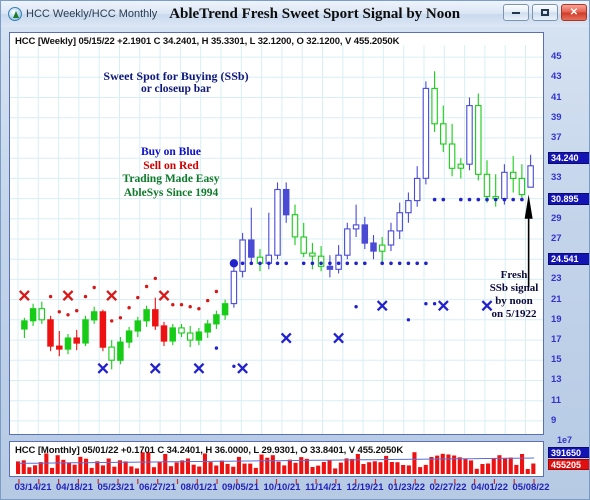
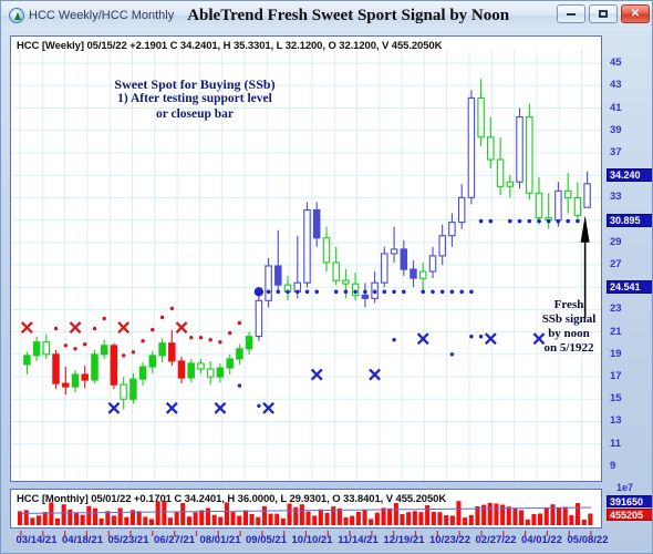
  HCC Weekly/HCC Monthly
  AbleTrend Fresh Sweet Sport Signal by Noon
  ✕
  HCC [Weekly] 05/15/22 +2.1901 C 34.2401, H 35.3301, L 32.1200, O 32.1200, V 455.2050K
  Sweet Spot for Buying (SSb)
+ 1) After testing support level
  or closeup bar
- Buy on Blue
- Sell on Red
- Trading Made Easy
- AbleSys Since 1994
  Fresh
  SSb signal
  by noon
  on 5/1922
  45
  43
  41
  39
  37
  34.240
  33
  30.895
  29
  27
  24.541
  23
  21
  19
  17
  15
  13
  11
  9
  HCC [Monthly] 05/01/22 +0.1701 C 34.2401, H 36.0000, L 29.9301, O 33.8401, V 455.2050K
  1e7
  391650
  455205
  03/14/21
  04/18/21
  05/23/21
  06/27/21
  08/01/21
  09/05/21
  10/10/21
  11/14/21
  12/19/21
- 01/23/22
+ 10/23/22
  02/27/22
  04/01/22
  05/08/22
